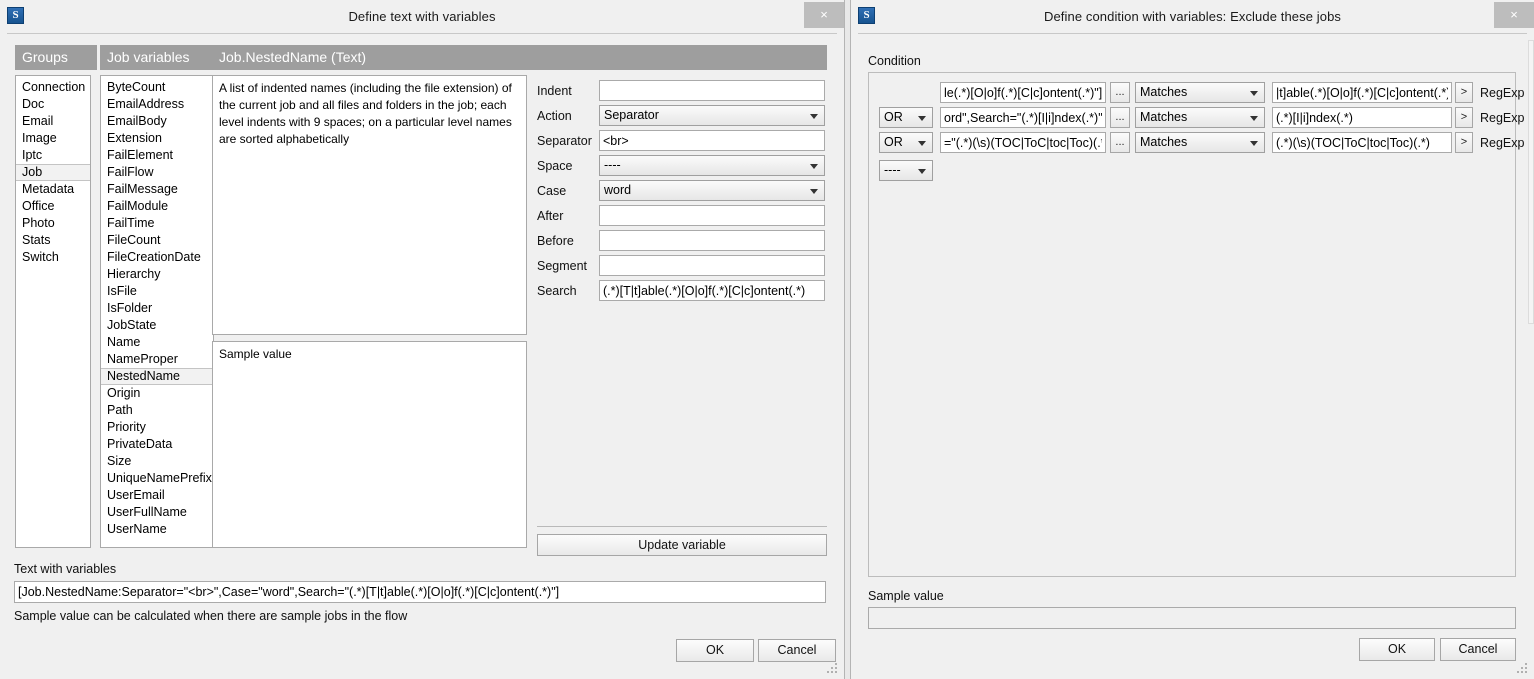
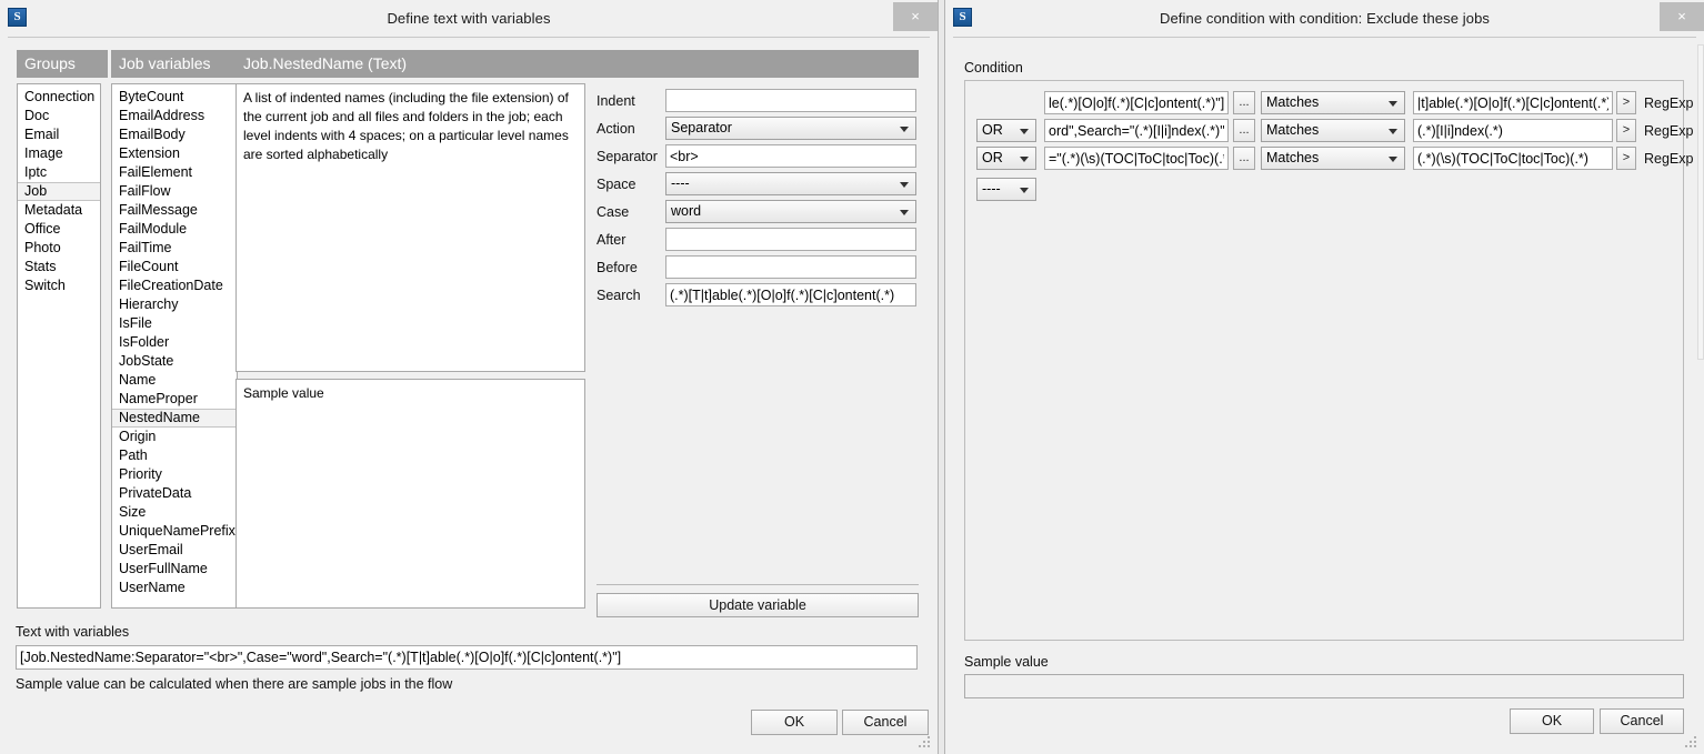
  S
  Define text with variables
  ×
  Groups
  Job variables
  Job.NestedName (Text)
  Connection
  Doc
  Email
  Image
  Iptc
  Job
  Metadata
  Office
  Photo
  Stats
  Switch
  ByteCount
  EmailAddress
  EmailBody
  Extension
  FailElement
  FailFlow
  FailMessage
  FailModule
  FailTime
  FileCount
  FileCreationDate
  Hierarchy
  IsFile
  IsFolder
  JobState
  Name
  NameProper
  NestedName
  Origin
  Path
  Priority
  PrivateData
  Size
  UniqueNamePrefix
  UserEmail
  UserFullName
  UserName
- A list of indented names (including the file extension) of the current job and all files and folders in the job; each level indents with 9 spaces; on a particular level names are sorted alphabetically
+ A list of indented names (including the file extension) of the current job and all files and folders in the job; each level indents with 4 spaces; on a particular level names are sorted alphabetically
  Sample value
  Indent
  Action
  Separator
  Separator
  <br>
  Space
  ----
  Case
  word
  After
  Before
- Segment
  Search
  (.*)[T|t]able(.*)[O|o]f(.*)[C|c]ontent(.*)
  Update variable
  Text with variables
  [Job.NestedName:Separator="<br>",Case="word",Search="(.*)[T|t]able(.*)[O|o]f(.*)[C|c]ontent(.*)"]
  Sample value can be calculated when there are sample jobs in the flow
  OK
  Cancel
  S
- Define condition with variables: Exclude these jobs
+ Define condition with condition: Exclude these jobs
  ×
  Condition
  le(.*)[O|o]f(.*)[C|c]ontent(.*)"]
  ...
  Matches
  |t]able(.*)[O|o]f(.*)[C|c]ontent(.*
  >
  RegExp
  OR
  ord",Search="(.*)[I|i]ndex(.*)"
  ...
  Matches
  (.*)[I|i]ndex(.*)
  >
  RegExp
  OR
  ="(.*)(\s)(TOC|ToC|toc|Toc)(.
  ...
  Matches
  (.*)(\s)(TOC|ToC|toc|Toc)(.*)
  >
  RegExp
  ----
  Sample value
  OK
  Cancel
